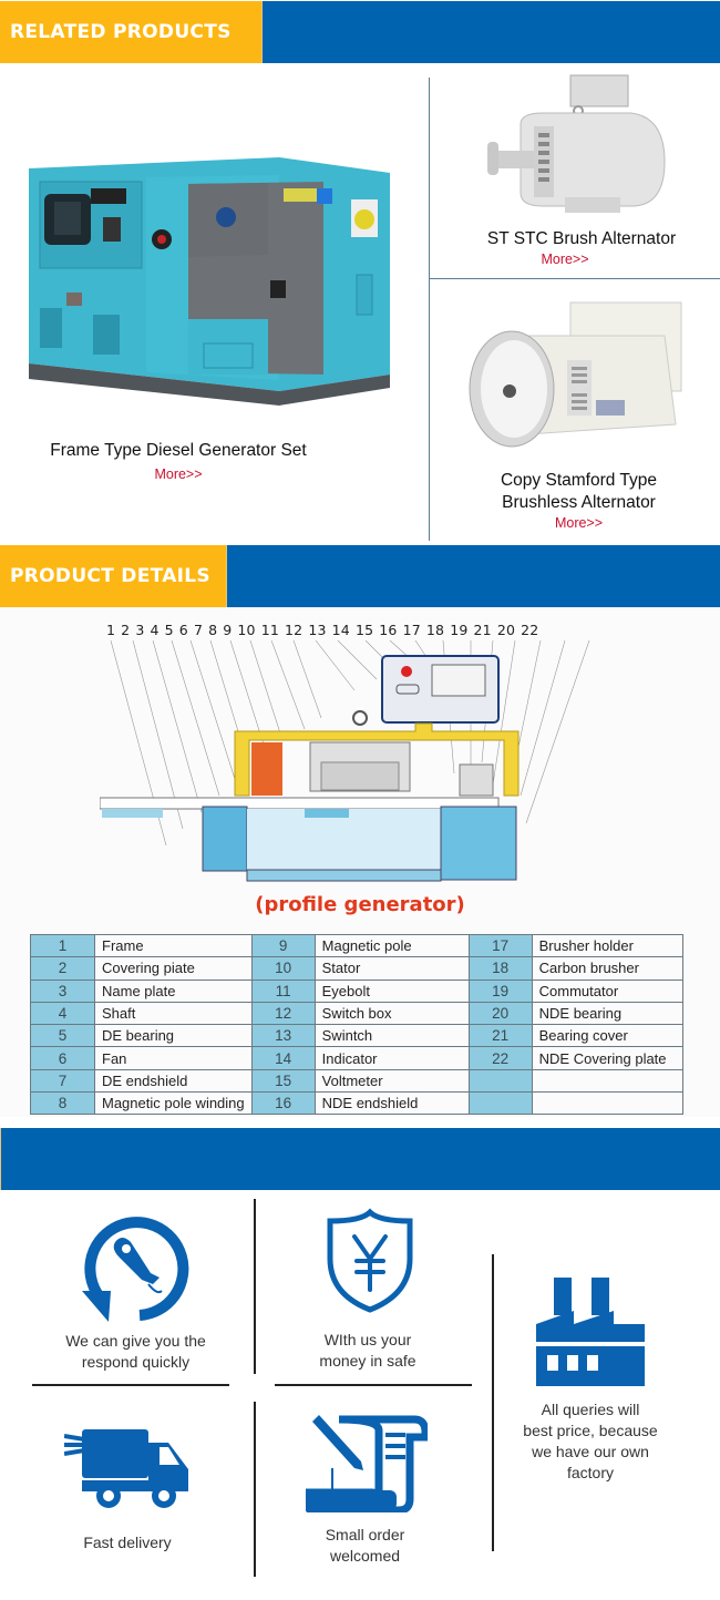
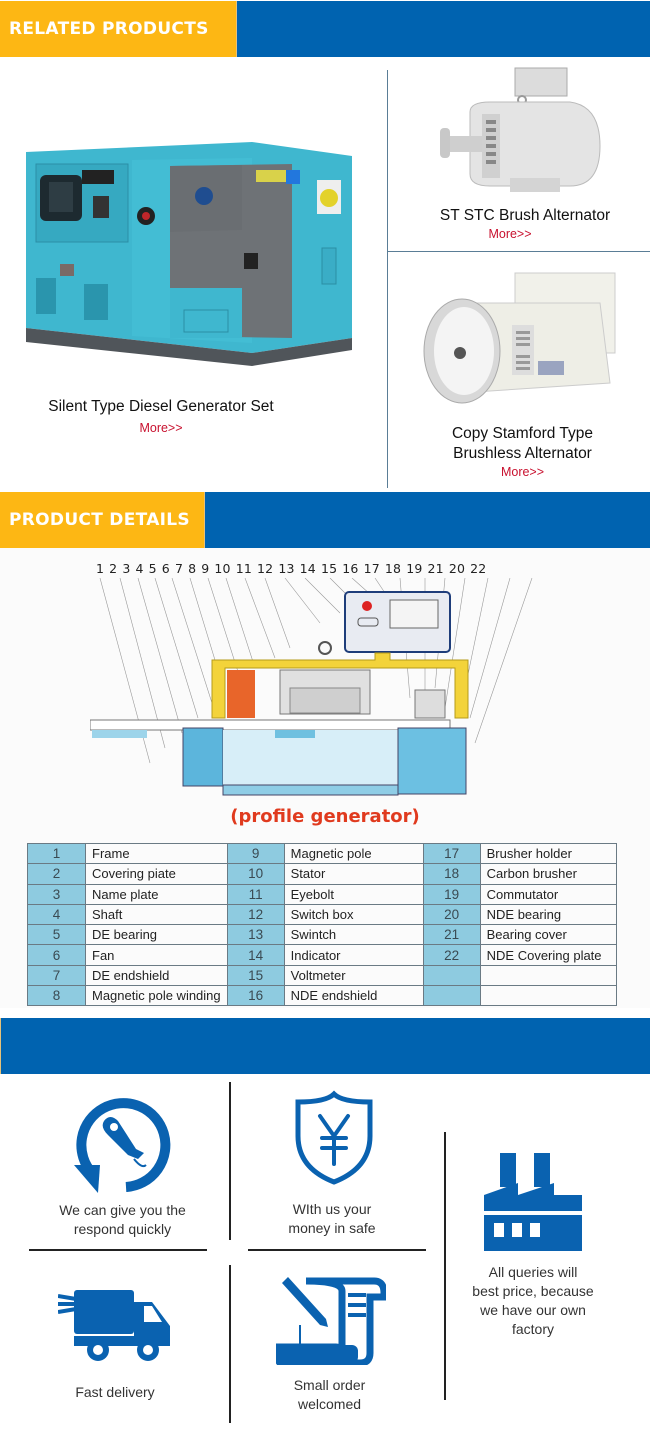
  RELATED PRODUCTS
- Frame Type Diesel Generator Set
+ Silent Type Diesel Generator Set
  More>>
  ST STC Brush Alternator
  More>>
  Copy Stamford Type
  Brushless Alternator
  More>>
  PRODUCT DETAILS
  1 2 3 4 5 6 7 8 9 10 11 12 13 14 15 16 17 18 19 21 20 22
  (profile generator)
  1	Frame	9	Magnetic pole	17	Brusher holder
  2	Covering piate	10	Stator	18	Carbon brusher
  3	Name plate	11	Eyebolt	19	Commutator
  4	Shaft	12	Switch box	20	NDE bearing
  5	DE bearing	13	Swintch	21	Bearing cover
  6	Fan	14	Indicator	22	NDE Covering plate
  7	DE endshield	15	Voltmeter
  8	Magnetic pole winding	16	NDE endshield
  We can give you the
  respond quickly
  WIth us your
  money in safe
  All queries will
  best price, because
  we have our own
  factory
  Fast delivery
  Small order
  welcomed
